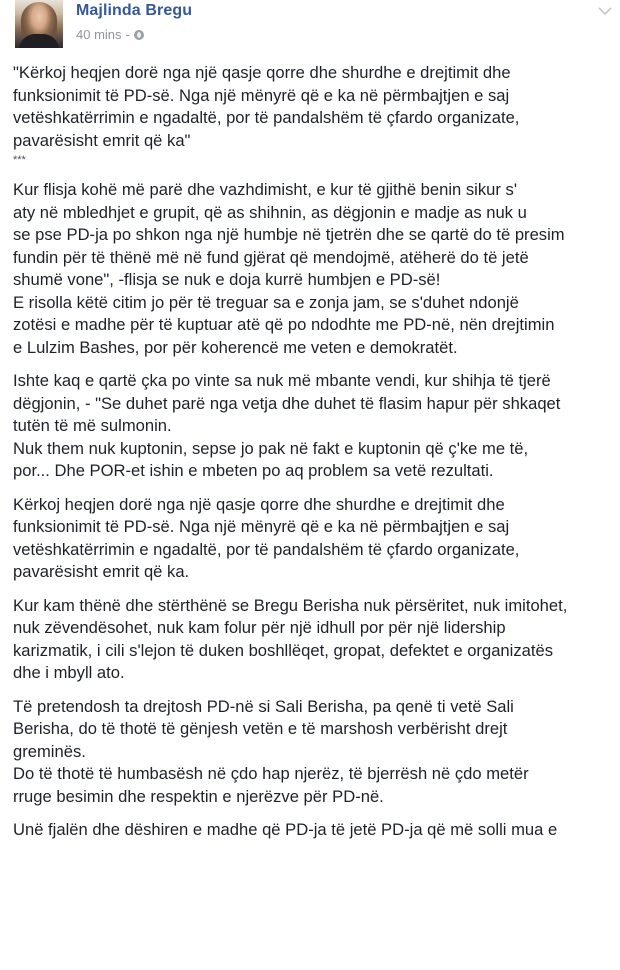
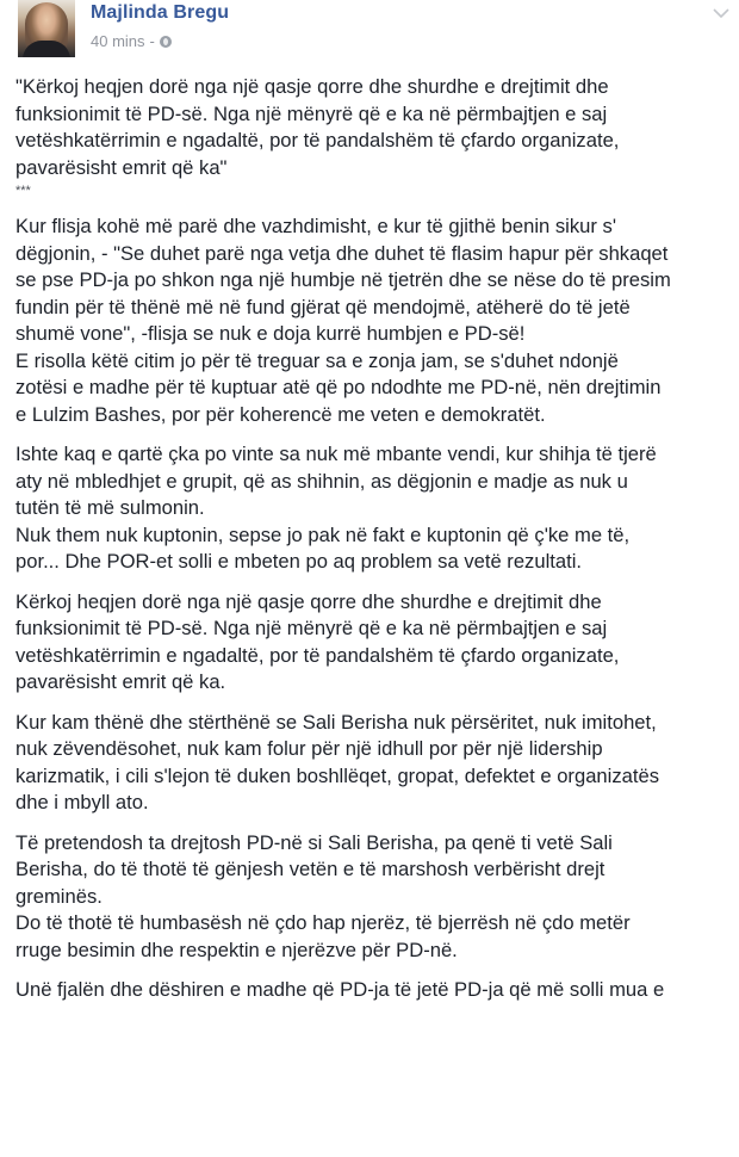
  Majlinda Bregu
  40 mins
  -
  "Kërkoj heqjen dorë nga një qasje qorre dhe shurdhe e drejtimit dhe
  funksionimit të PD-së. Nga një mënyrë që e ka në përmbajtjen e saj
  vetëshkatërrimin e ngadaltë, por të pandalshëm të çfardo organizate,
  pavarësisht emrit që ka"
  ***
  Kur flisja kohë më parë dhe vazhdimisht, e kur të gjithë benin sikur s'
- aty në mbledhjet e grupit, që as shihnin, as dëgjonin e madje as nuk u
+ dëgjonin, - "Se duhet parë nga vetja dhe duhet të flasim hapur për shkaqet
- se pse PD-ja po shkon nga një humbje në tjetrën dhe se qartë do të presim
+ se pse PD-ja po shkon nga një humbje në tjetrën dhe se nëse do të presim
  fundin për të thënë më në fund gjërat që mendojmë, atëherë do të jetë
  shumë vone", -flisja se nuk e doja kurrë humbjen e PD-së!
  E risolla këtë citim jo për të treguar sa e zonja jam, se s'duhet ndonjë
  zotësi e madhe për të kuptuar atë që po ndodhte me PD-në, nën drejtimin
  e Lulzim Bashes, por për koherencë me veten e demokratët.
  Ishte kaq e qartë çka po vinte sa nuk më mbante vendi, kur shihja të tjerë
- dëgjonin, - "Se duhet parë nga vetja dhe duhet të flasim hapur për shkaqet
+ aty në mbledhjet e grupit, që as shihnin, as dëgjonin e madje as nuk u
  tutën të më sulmonin.
  Nuk them nuk kuptonin, sepse jo pak në fakt e kuptonin që ç'ke me të,
- por... Dhe POR-et ishin e mbeten po aq problem sa vetë rezultati.
+ por... Dhe POR-et solli e mbeten po aq problem sa vetë rezultati.
  Kërkoj heqjen dorë nga një qasje qorre dhe shurdhe e drejtimit dhe
  funksionimit të PD-së. Nga një mënyrë që e ka në përmbajtjen e saj
  vetëshkatërrimin e ngadaltë, por të pandalshëm të çfardo organizate,
  pavarësisht emrit që ka.
- Kur kam thënë dhe stërthënë se Bregu Berisha nuk përsëritet, nuk imitohet,
+ Kur kam thënë dhe stërthënë se Sali Berisha nuk përsëritet, nuk imitohet,
  nuk zëvendësohet, nuk kam folur për një idhull por për një lidership
  karizmatik, i cili s'lejon të duken boshllëqet, gropat, defektet e organizatës
  dhe i mbyll ato.
  Të pretendosh ta drejtosh PD-në si Sali Berisha, pa qenë ti vetë Sali
  Berisha, do të thotë të gënjesh vetën e të marshosh verbërisht drejt
  greminës.
  Do të thotë të humbasësh në çdo hap njerëz, të bjerrësh në çdo metër
  rruge besimin dhe respektin e njerëzve për PD-në.
  Unë fjalën dhe dëshiren e madhe që PD-ja të jetë PD-ja që më solli mua e
